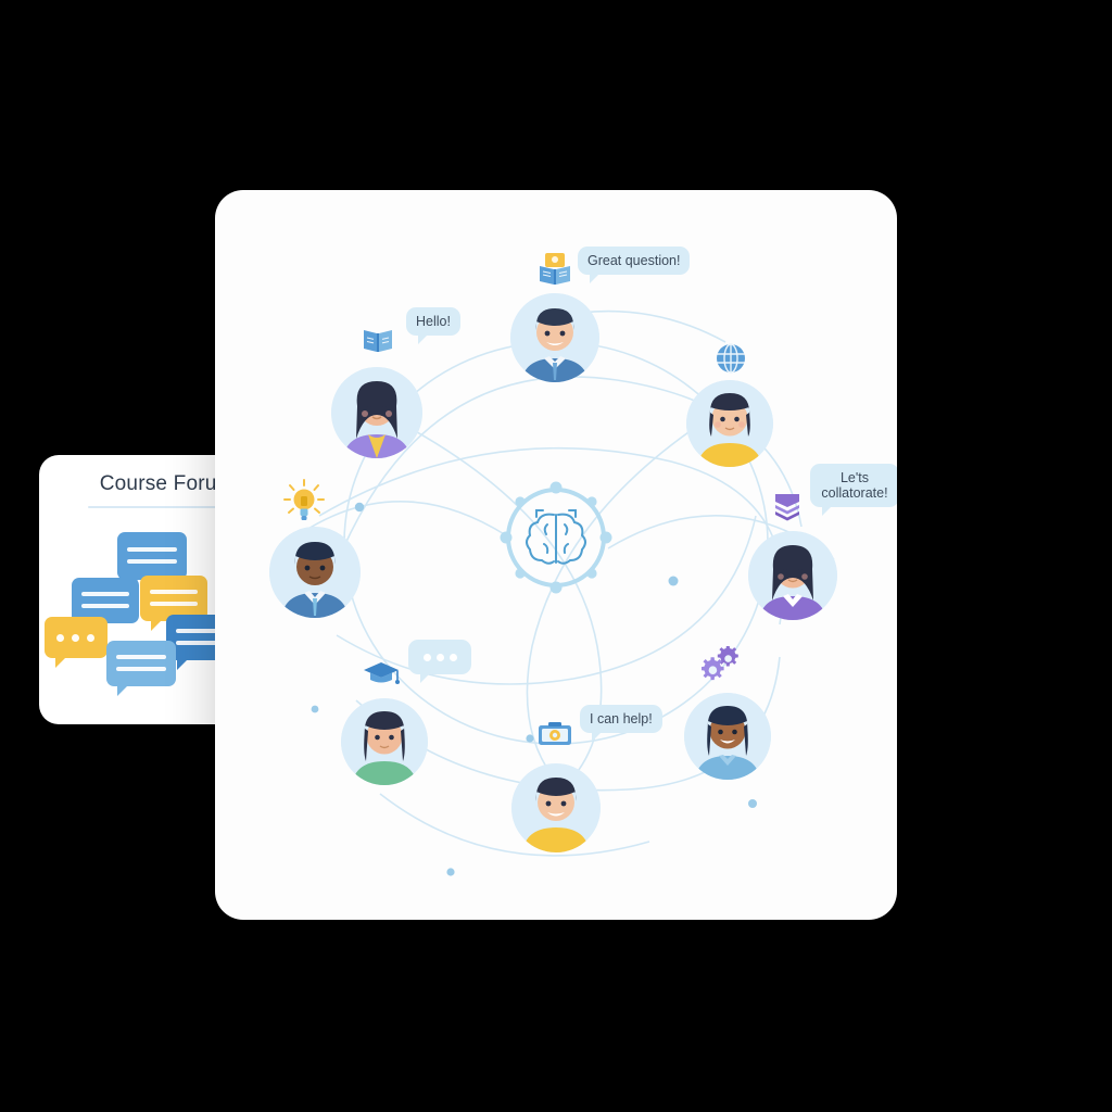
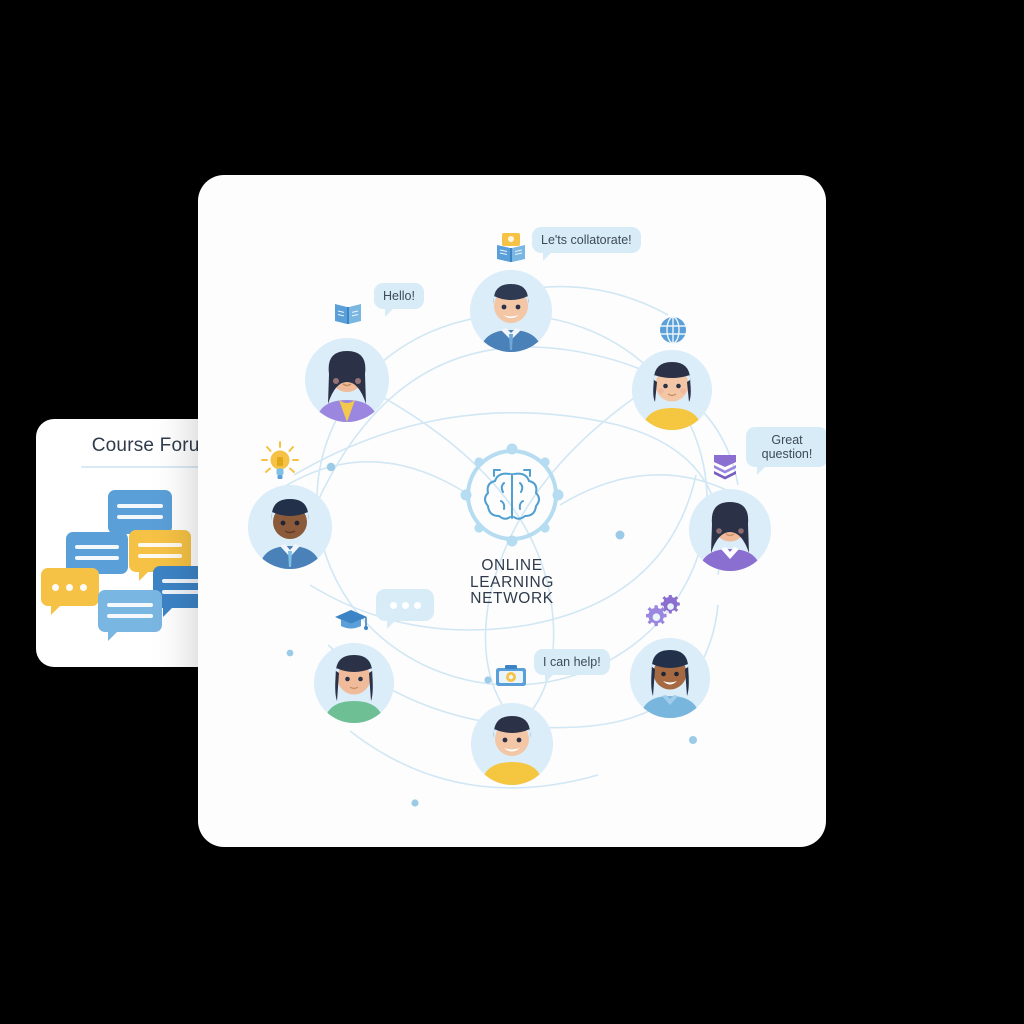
  Course Foru
+ ONLINE
+ LEARNING
+ NETWORK
- Great question!
+ Le'ts collatorate!
  Hello!
- Le'ts collatorate!
+ Great question!
  I can help!
